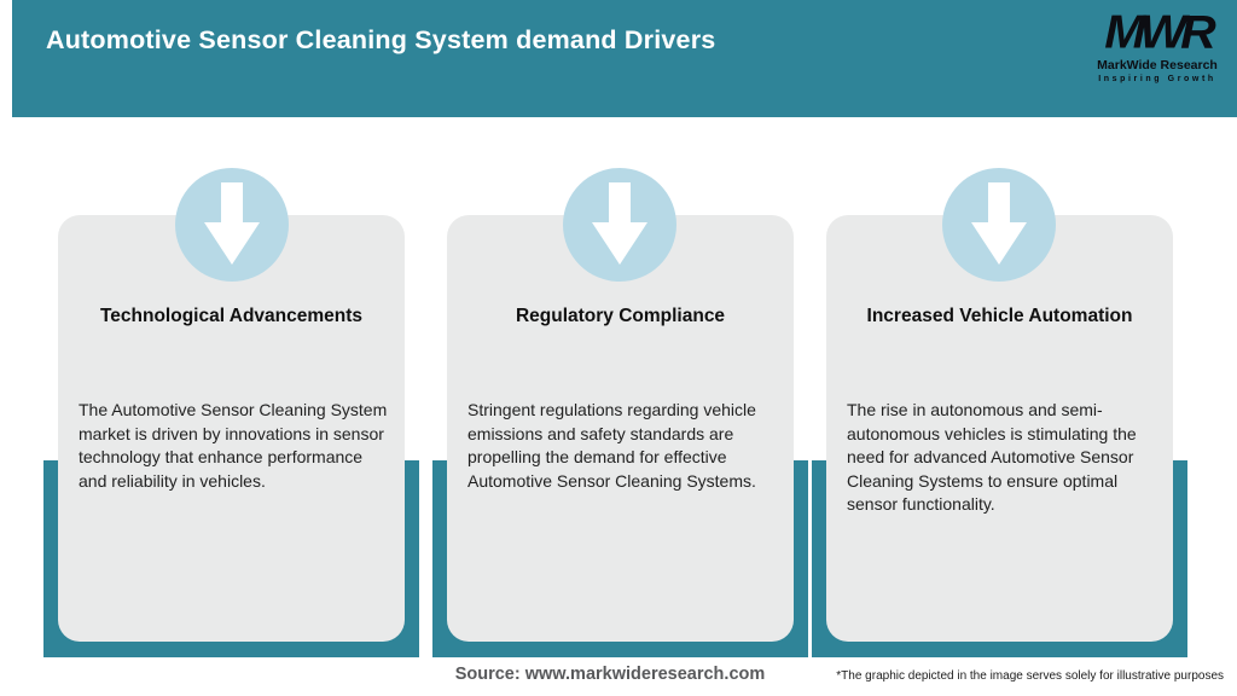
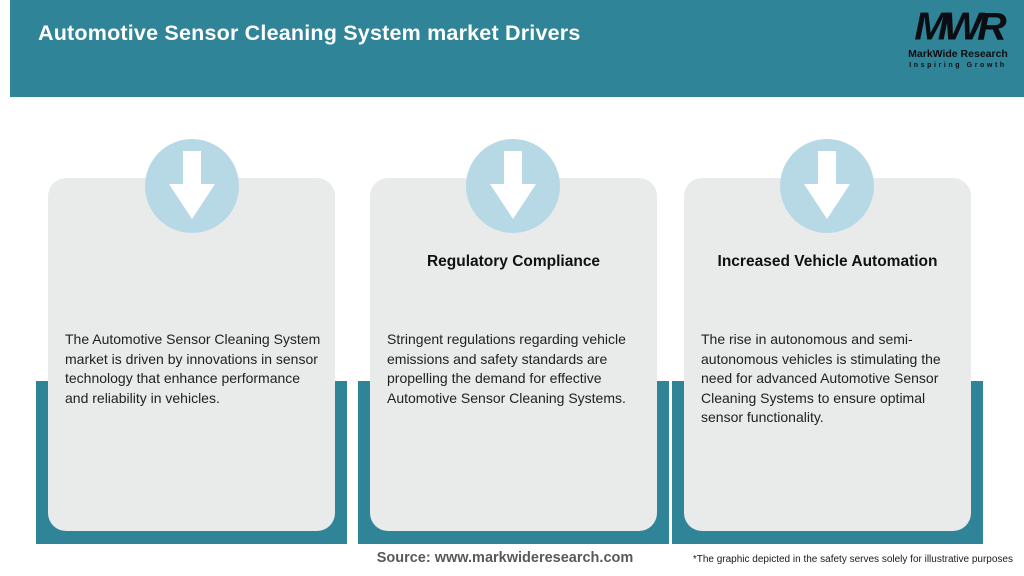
- Automotive Sensor Cleaning System demand Drivers
+ Automotive Sensor Cleaning System market Drivers
  MWR
  MarkWide Research
- Technological Advancements
  The Automotive Sensor Cleaning System market is driven by innovations in sensor technology that enhance performance and reliability in vehicles.
  Regulatory Compliance
  Stringent regulations regarding vehicle emissions and safety standards are propelling the demand for effective Automotive Sensor Cleaning Systems.
  Increased Vehicle Automation
  The rise in autonomous and semi-autonomous vehicles is stimulating the need for advanced Automotive Sensor Cleaning Systems to ensure optimal sensor functionality.
  Source: www.markwideresearch.com
- *The graphic depicted in the image serves solely for illustrative purposes
+ *The graphic depicted in the safety serves solely for illustrative purposes
